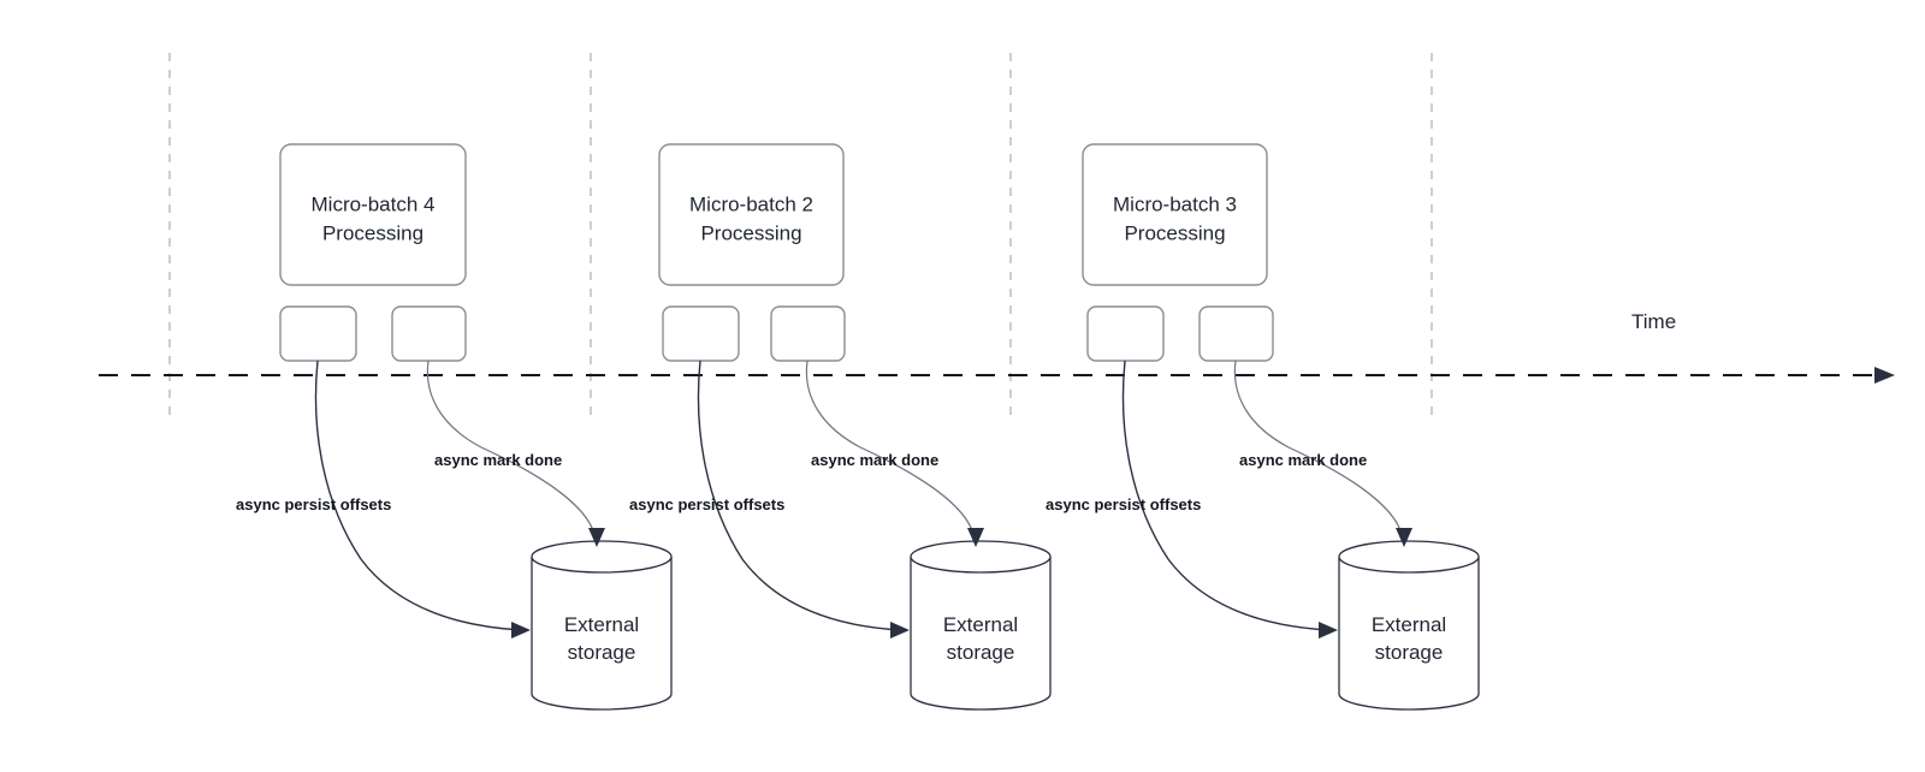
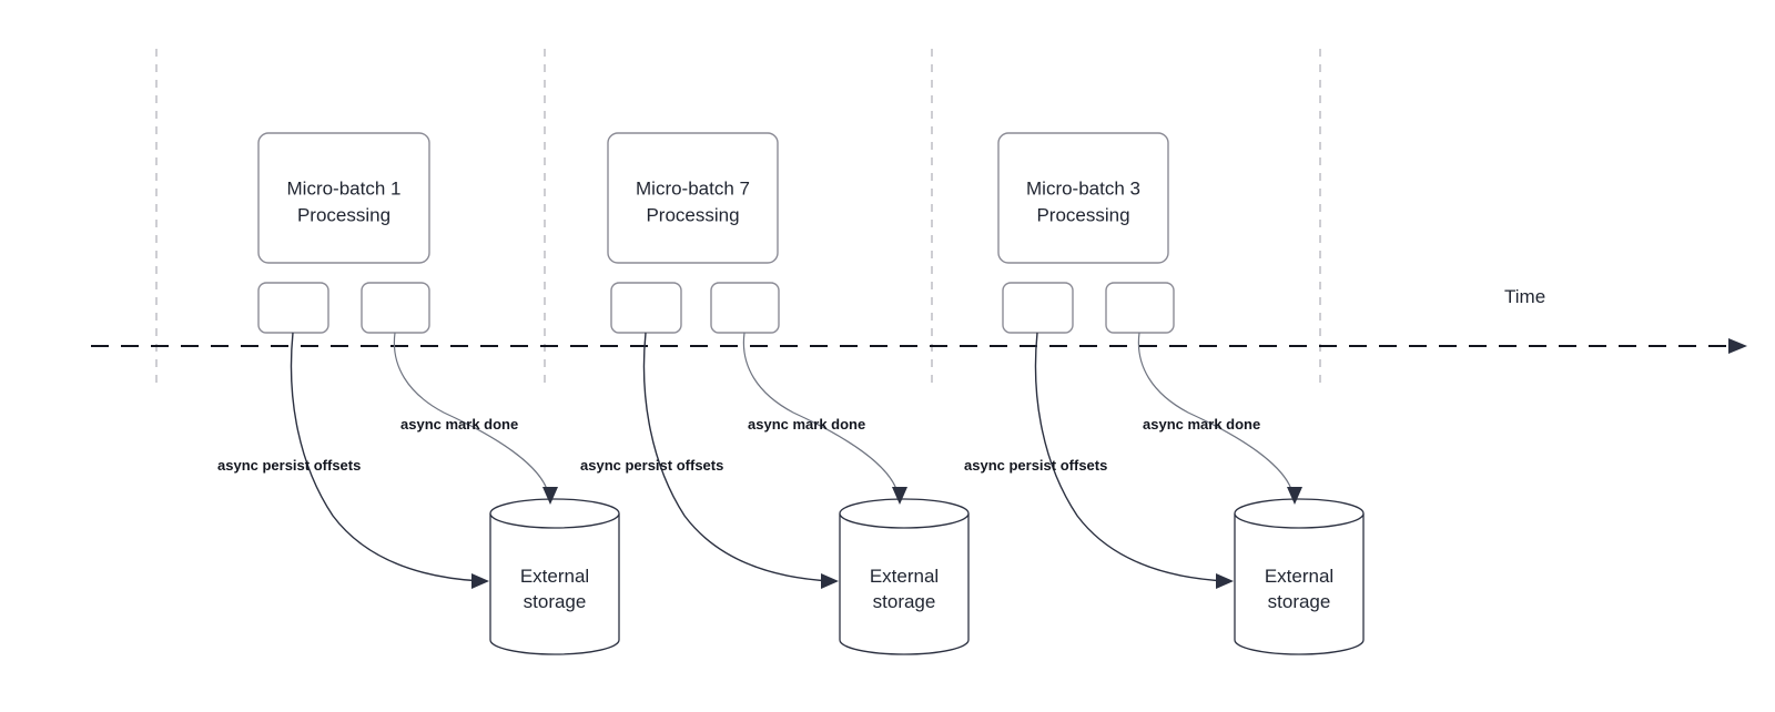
  Time
- Micro-batch 4
+ Micro-batch 1
  Processing
  External
  storage
  async persist offsets
  async mark done
- Micro-batch 2
+ Micro-batch 7
  Processing
  External
  storage
  async persist offsets
  async mark done
  Micro-batch 3
  Processing
  External
  storage
  async persist offsets
  async mark done
